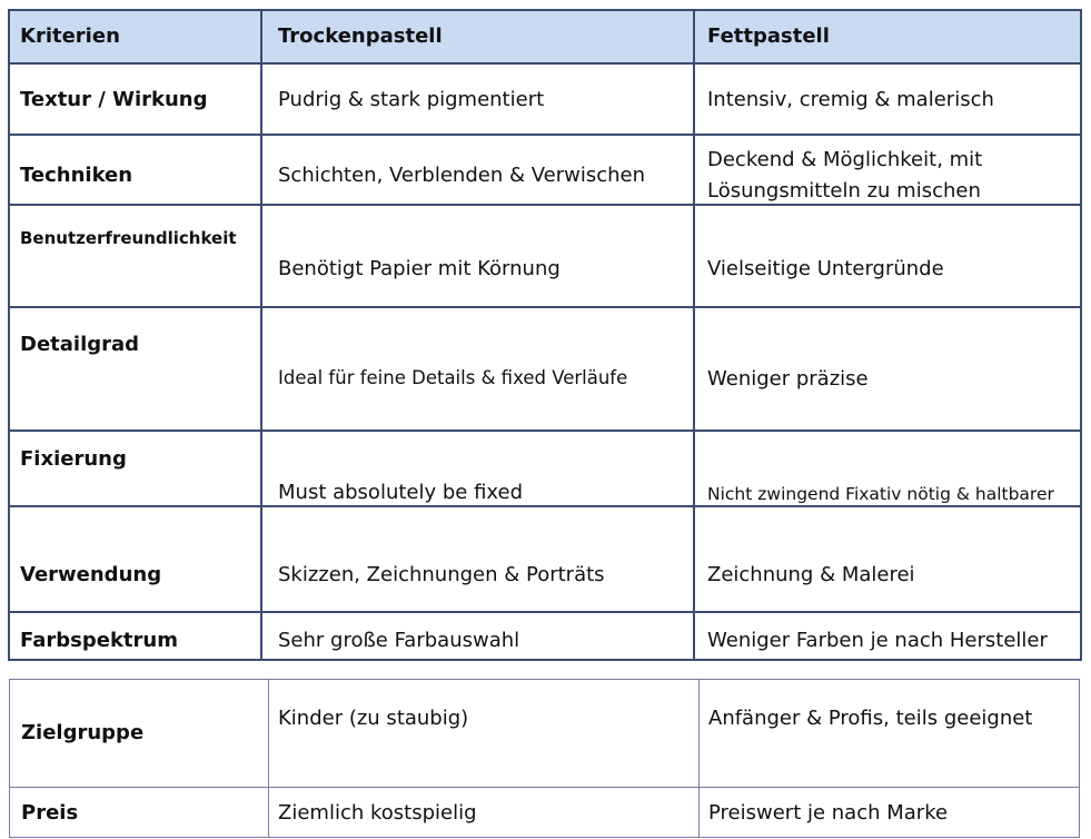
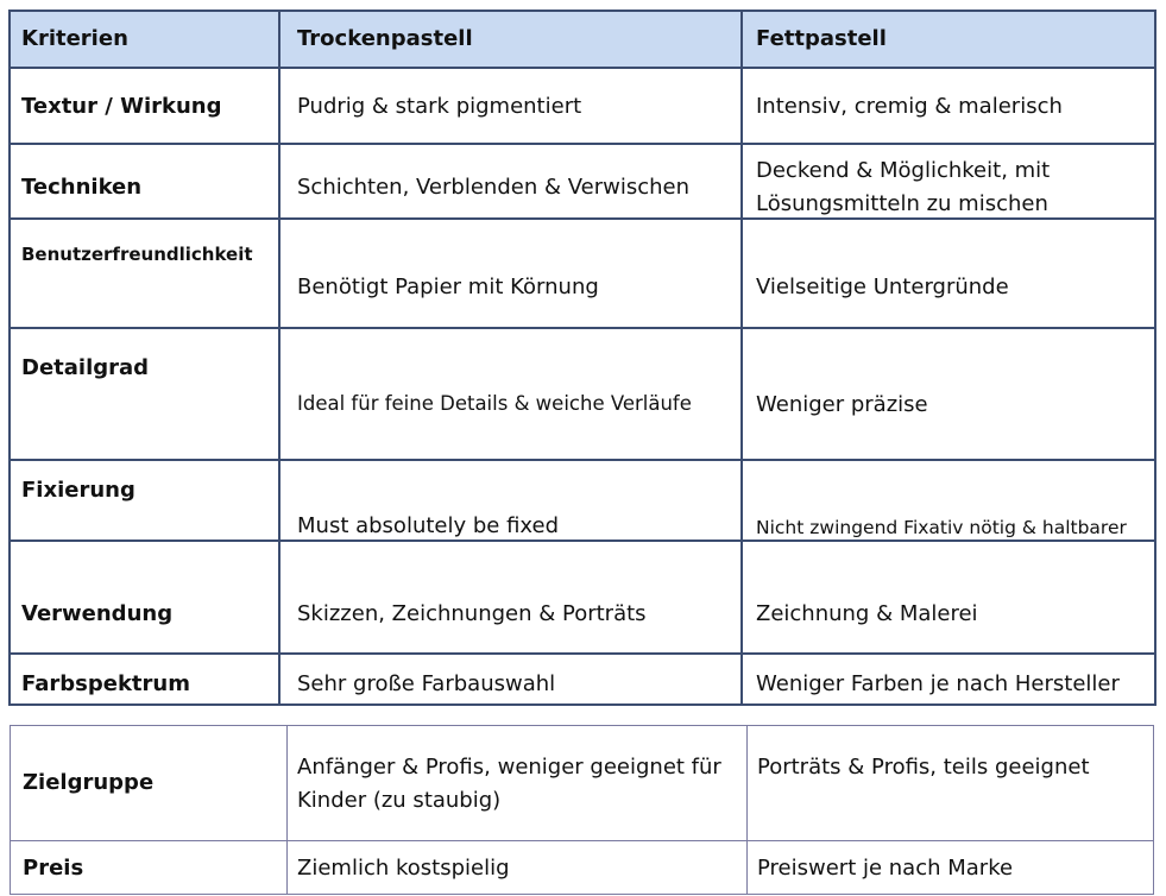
  Kriterien
  Trockenpastell
  Fettpastell
  Textur / Wirkung
  Pudrig & stark pigmentiert
  Intensiv, cremig & malerisch
  Techniken
  Schichten, Verblenden & Verwischen
  Deckend & Möglichkeit, mit
  Lösungsmitteln zu mischen
  Benutzerfreundlichkeit
  Benötigt Papier mit Körnung
  Vielseitige Untergründe
  Detailgrad
- Ideal für feine Details & fixed Verläufe
+ Ideal für feine Details & weiche Verläufe
  Weniger präzise
  Fixierung
  Must absolutely be fixed
  Nicht zwingend Fixativ nötig & haltbarer
  Verwendung
  Skizzen, Zeichnungen & Porträts
  Zeichnung & Malerei
  Farbspektrum
  Sehr große Farbauswahl
  Weniger Farben je nach Hersteller
  Zielgruppe
+ Anfänger & Profis, weniger geeignet für
  Kinder (zu staubig)
- Anfänger & Profis, teils geeignet
+ Porträts & Profis, teils geeignet
  Preis
  Ziemlich kostspielig
  Preiswert je nach Marke
